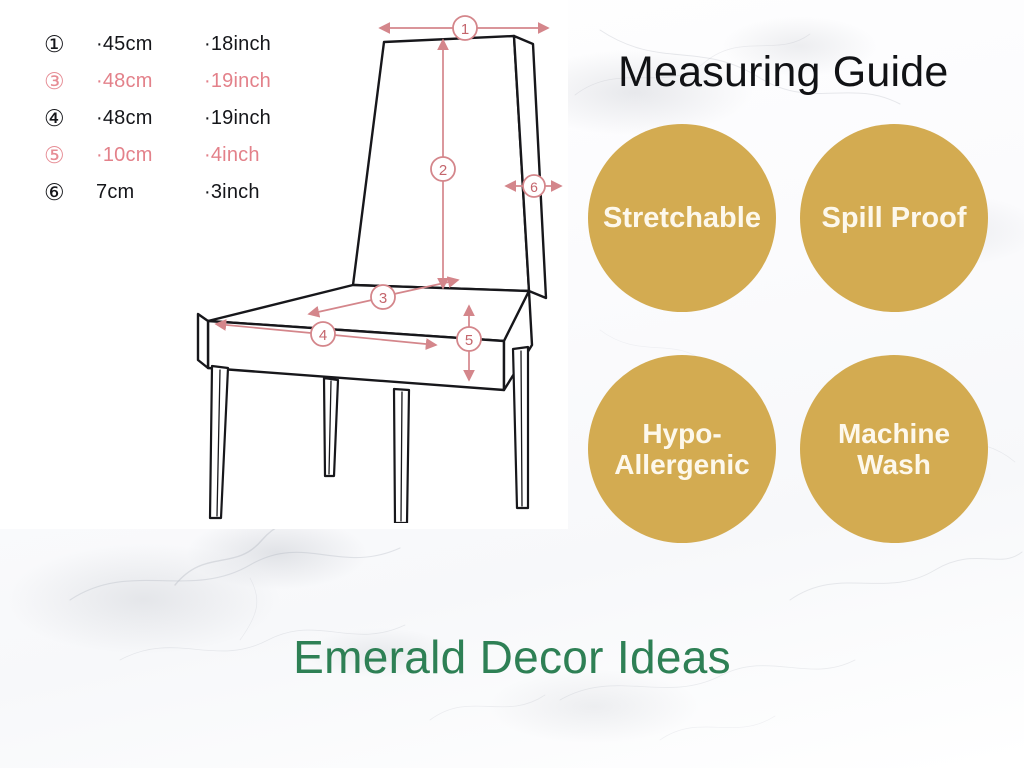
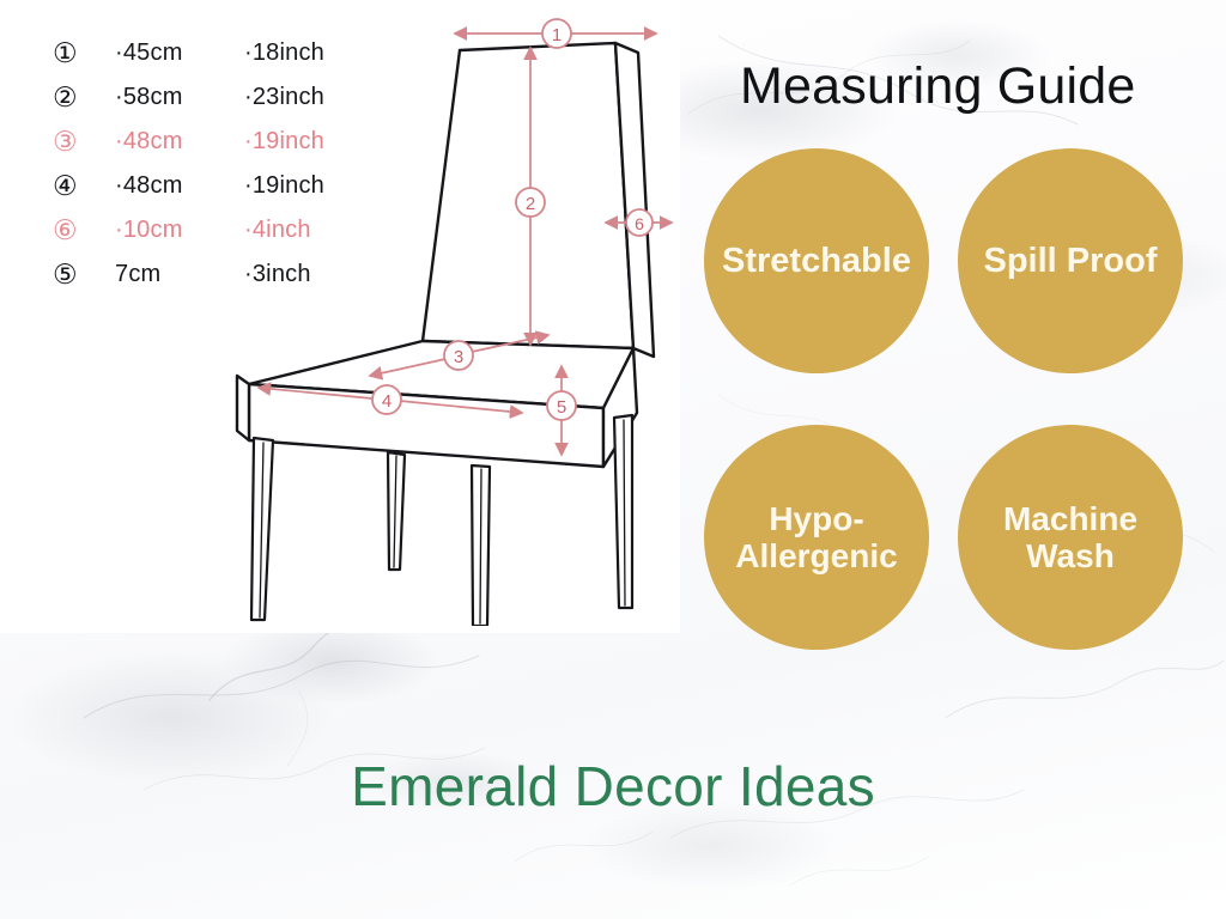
  ①
  ·45cm
  ·18inch
+ ②
+ ·58cm
+ ·23inch
  ③
  ·48cm
  ·19inch
  ④
  ·48cm
  ·19inch
- ⑤
+ ⑥
  ·10cm
  ·4inch
- ⑥
+ ⑤
  7cm
  ·3inch
  1
  2
  3
  4
  5
  6
  Measuring Guide
  Stretchable
  Spill Proof
  Hypo-
  Allergenic
  Machine
  Wash
  Emerald Decor Ideas
